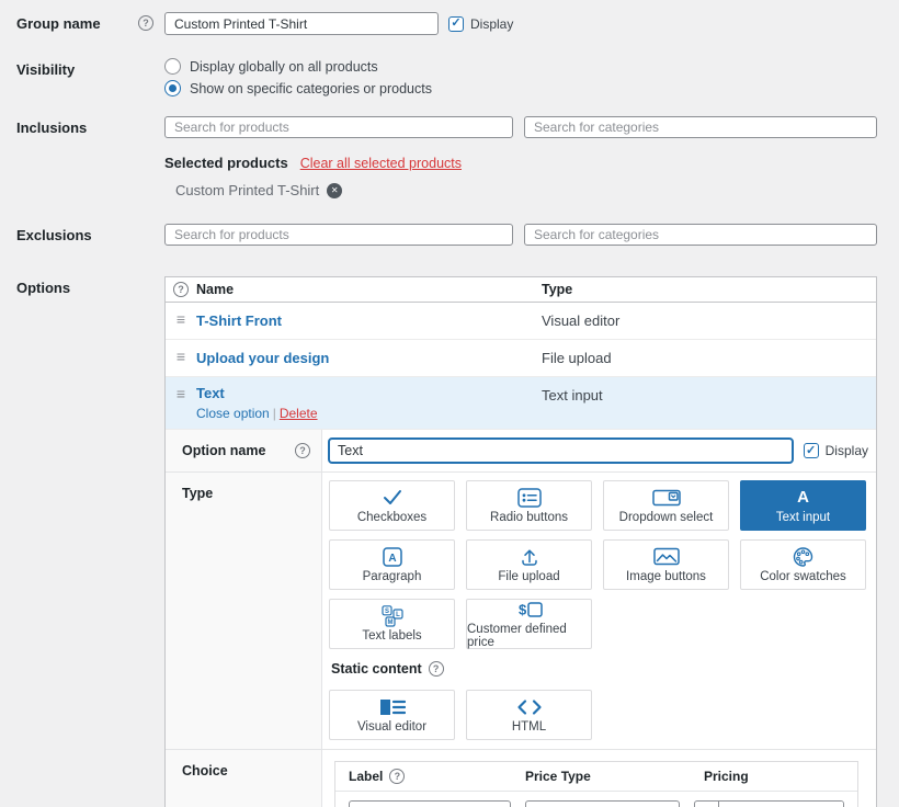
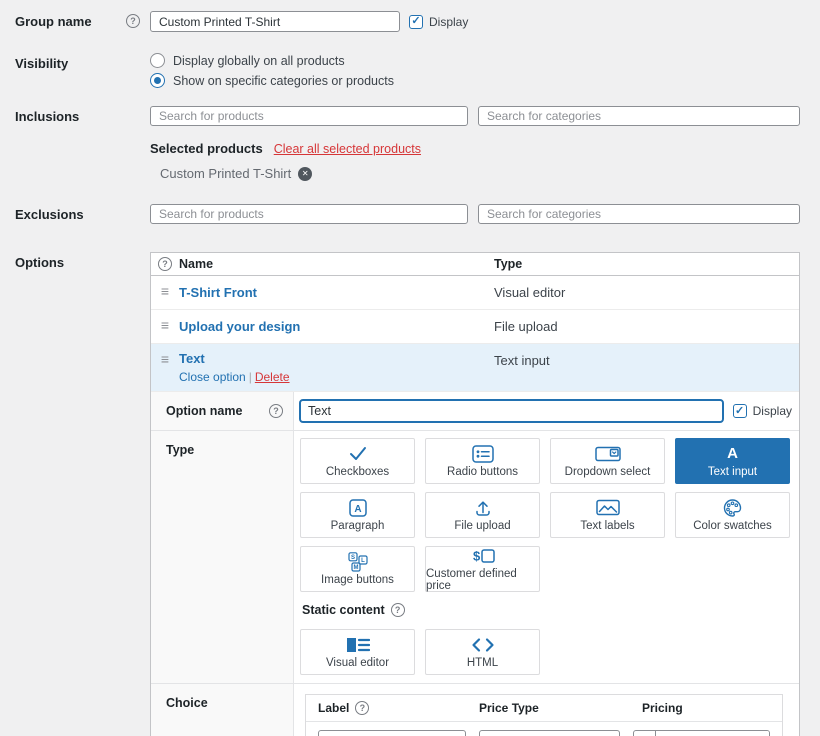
  Group name
  Custom Printed T-Shirt
  Display
  Visibility
  Display globally on all products
  Show on specific categories or products
  Inclusions
  Search for products
  Search for categories
  Selected products
  Clear all selected products
  Custom Printed T-Shirt
  Exclusions
  Search for products
  Search for categories
  Options
  Name
  Type
  T-Shirt Front
  Visual editor
  Upload your design
  File upload
  Text
  Close option | Delete
  Text input
  Option name
  Text
  Display
  Type
  Checkboxes
  Radio buttons
  Dropdown select
  A
  Text input
  A
  Paragraph
  File upload
- Image buttons
+ Text labels
  Color swatches
- Text labels
+ Image buttons
  $
  Customer defined price
  Static content
  Visual editor
  HTML
  Choice
  Label
  Price Type
  Pricing
